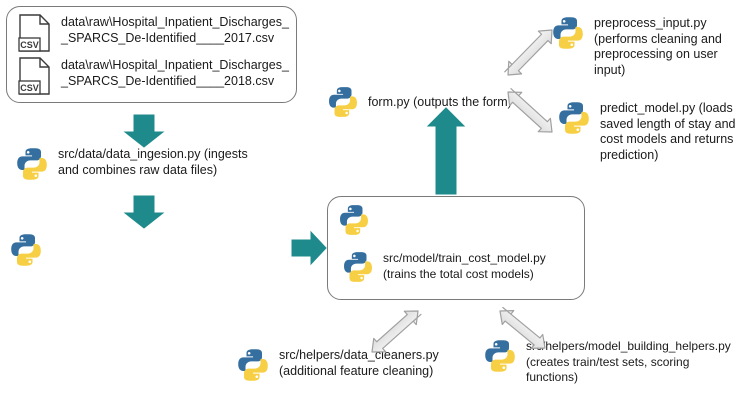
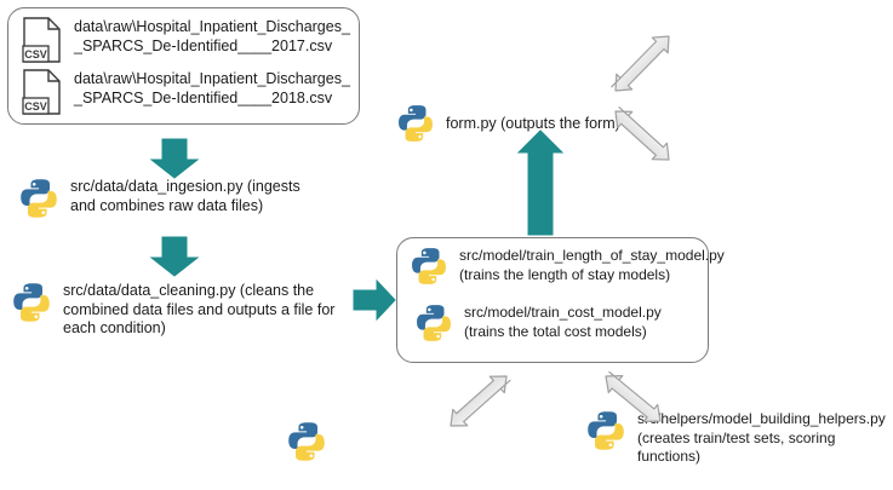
  CSV
  data\raw\Hospital_Inpatient_Discharges_
  _SPARCS_De-Identified____2017.csv
  CSV
  data\raw\Hospital_Inpatient_Discharges_
  _SPARCS_De-Identified____2018.csv
  src/data/data_ingesion.py (ingests
  and combines raw data files)
+ src/data/data_cleaning.py (cleans the
+ combined data files and outputs a file for
+ each condition)
+ src/model/train_length_of_stay_model.py
+ (trains the length of stay models)
  src/model/train_cost_model.py
  (trains the total cost models)
  form.py (outputs the form
- preprocess_input.py
- (performs cleaning and
- preprocessing on user
- input)
- predict_model.py (loads
- saved length of stay and
- cost models and returns
- prediction)
- src/helpers/data_cleaners.py
- (additional feature cleaning)
  shelpers/model_building_helpers.py
  (creates train/test sets, scoring
  functions)
